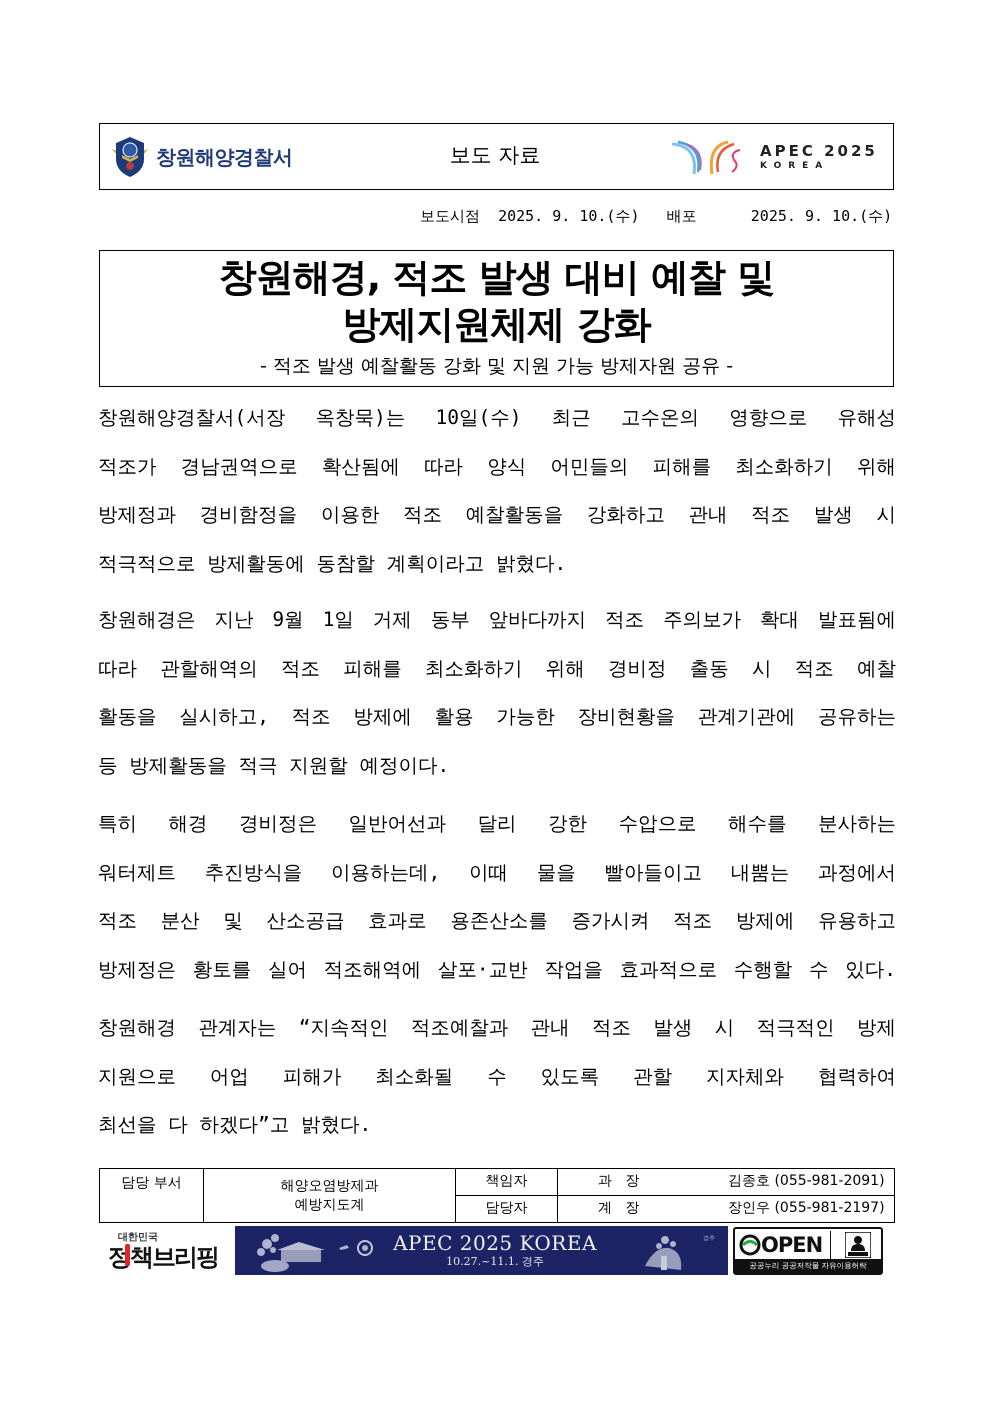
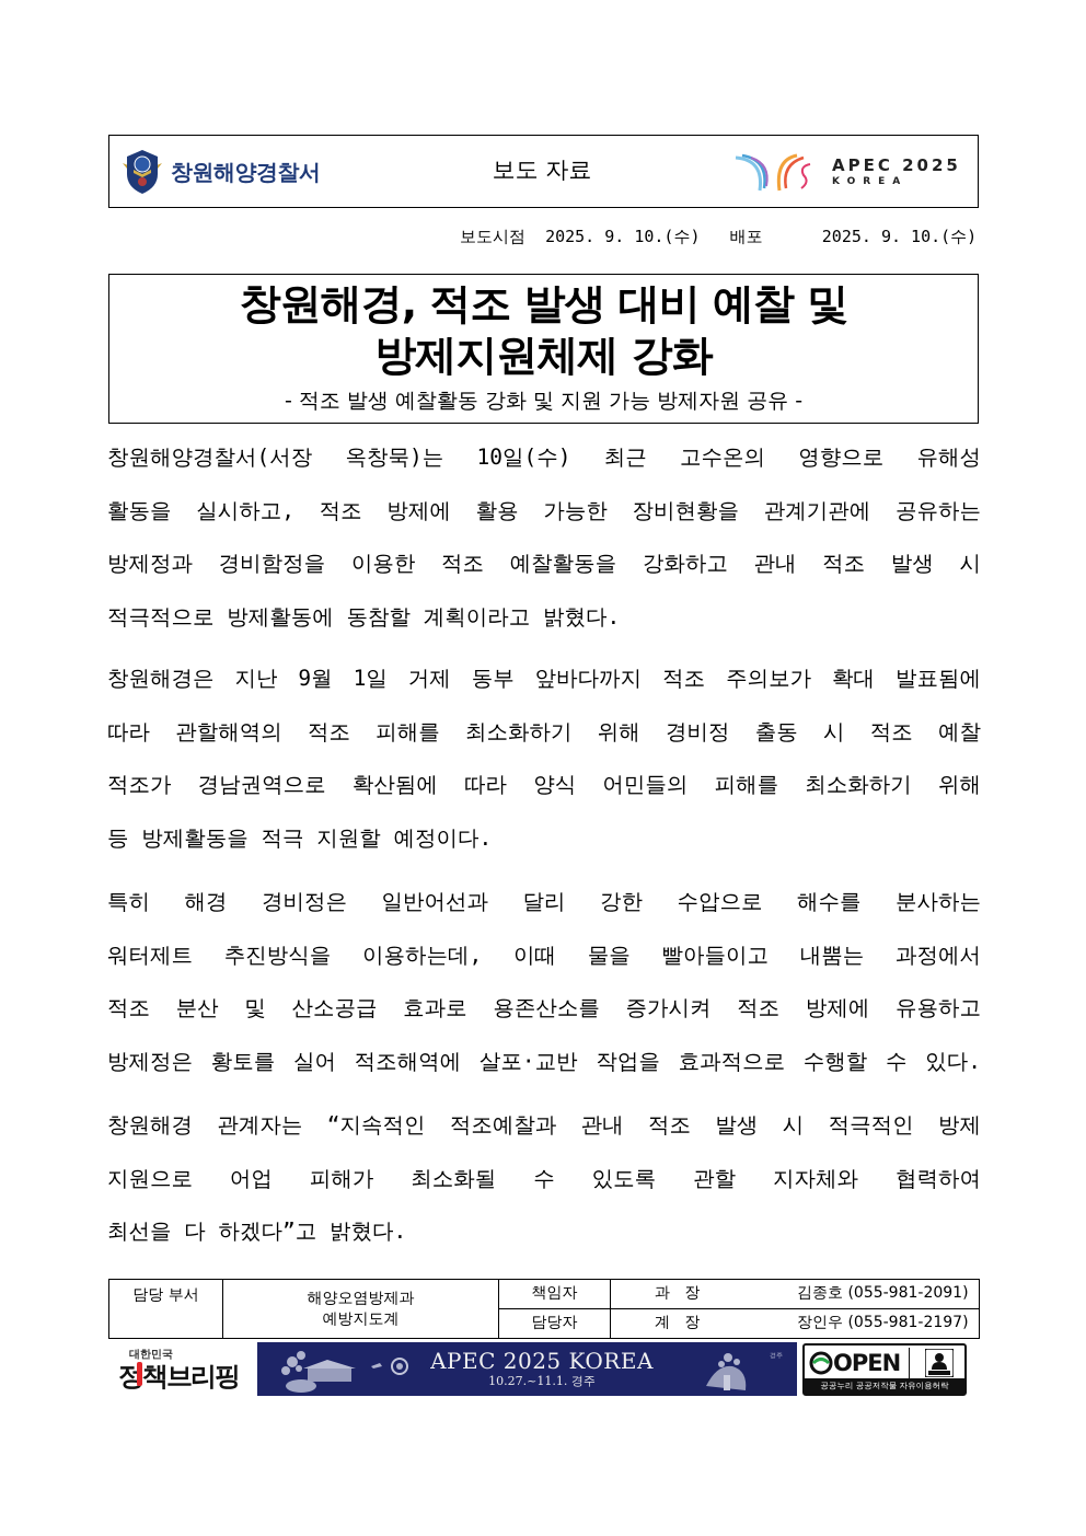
  창원해양경찰서
  보도 자료
  APEC 2025
  KOREA
  보도시점 2025. 9. 10.(수) 배포 2025. 9. 10.(수)
  창원해경, 적조 발생 대비 예찰 및
  방제지원체제 강화
  - 적조 발생 예찰활동 강화 및 지원 가능 방제자원 공유 -
  창원해양경찰서(서장 옥창묵)는 10일(수) 최근 고수온의 영향으로 유해성
- 적조가 경남권역으로 확산됨에 따라 양식 어민들의 피해를 최소화하기 위해
+ 활동을 실시하고, 적조 방제에 활용 가능한 장비현황을 관계기관에 공유하는
  방제정과 경비함정을 이용한 적조 예찰활동을 강화하고 관내 적조 발생 시
  적극적으로 방제활동에 동참할 계획이라고 밝혔다.
  창원해경은 지난 9월 1일 거제 동부 앞바다까지 적조 주의보가 확대 발표됨에
  따라 관할해역의 적조 피해를 최소화하기 위해 경비정 출동 시 적조 예찰
- 활동을 실시하고, 적조 방제에 활용 가능한 장비현황을 관계기관에 공유하는
+ 적조가 경남권역으로 확산됨에 따라 양식 어민들의 피해를 최소화하기 위해
  등 방제활동을 적극 지원할 예정이다.
  특히 해경 경비정은 일반어선과 달리 강한 수압으로 해수를 분사하는
  워터제트 추진방식을 이용하는데, 이때 물을 빨아들이고 내뿜는 과정에서
  적조 분산 및 산소공급 효과로 용존산소를 증가시켜 적조 방제에 유용하고
  방제정은 황토를 실어 적조해역에 살포·교반 작업을 효과적으로 수행할 수 있다.
  창원해경 관계자는 “지속적인 적조예찰과 관내 적조 발생 시 적극적인 방제
  지원으로 어업 피해가 최소화될 수 있도록 관할 지자체와 협력하여
  최선을 다 하겠다”고 밝혔다.
  담당 부서	해양오염방제과 예방지도계	책임자	과 장	김종호 (055-981-2091)
  담당자	계 장	장인우 (055-981-2197)
  대한민국
  정책브리핑
  APEC 2025 KOREA
  10.27.~11.1. 경주
  OPEN
  공공누리 공공저작물 자유이용허락
